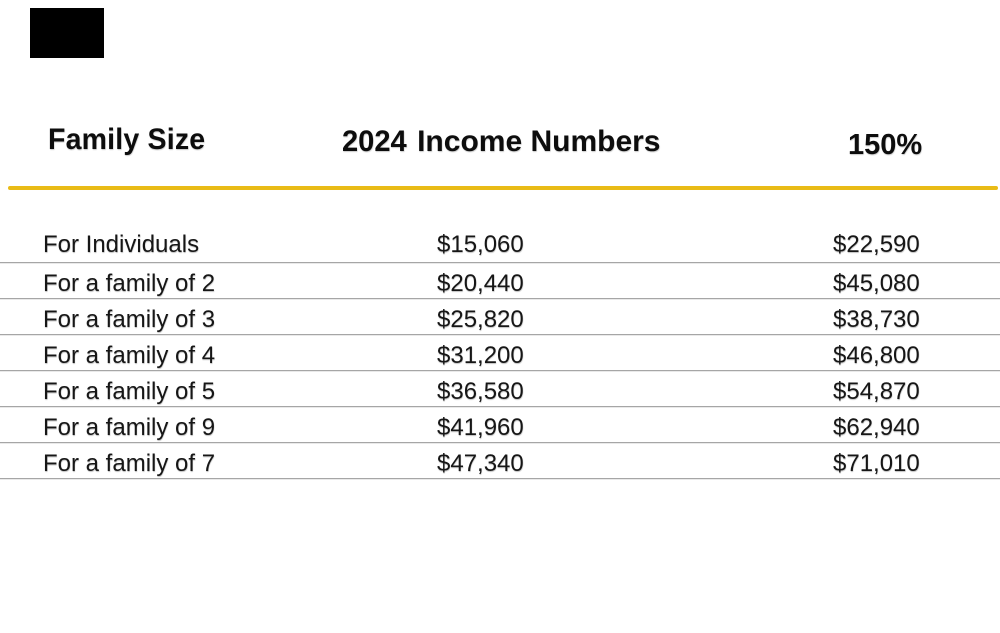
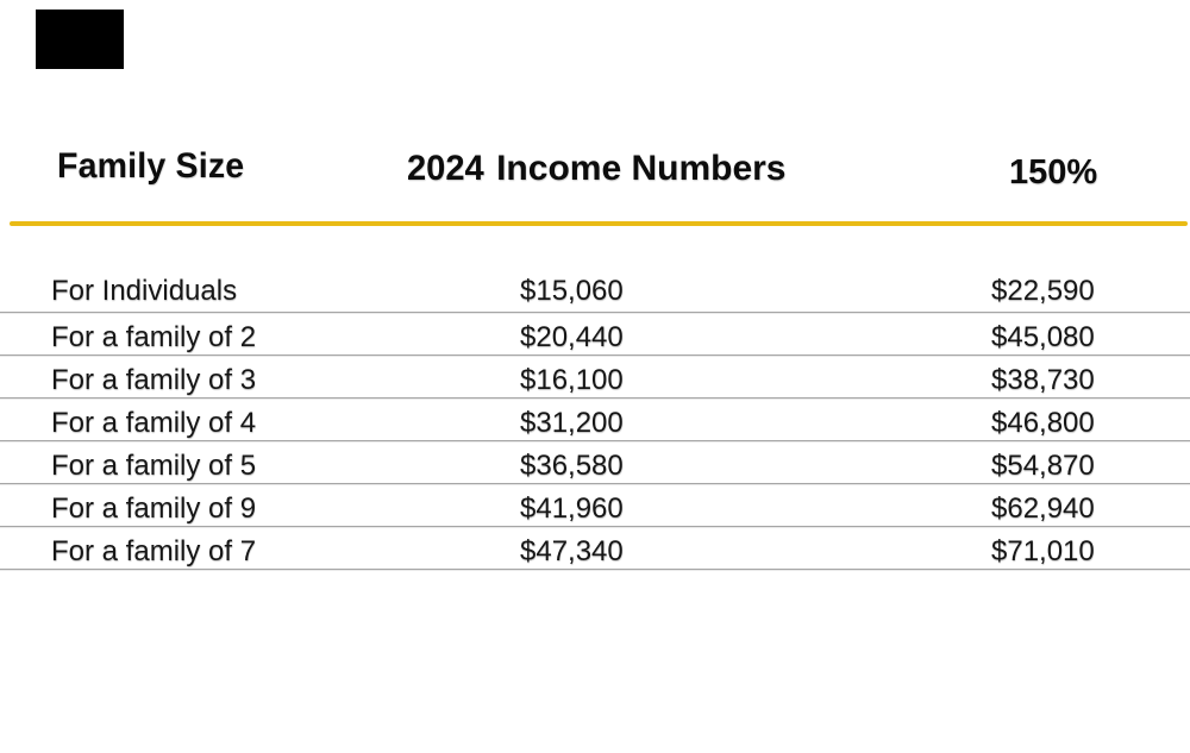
  Family Size
  2024 Income Numbers
  150%
  For Individuals
  $15,060
  $22,590
  For a family of 2
  $20,440
  $45,080
  For a family of 3
- $25,820
+ $16,100
  $38,730
  For a family of 4
  $31,200
  $46,800
  For a family of 5
  $36,580
  $54,870
  For a family of 9
  $41,960
  $62,940
  For a family of 7
  $47,340
  $71,010
